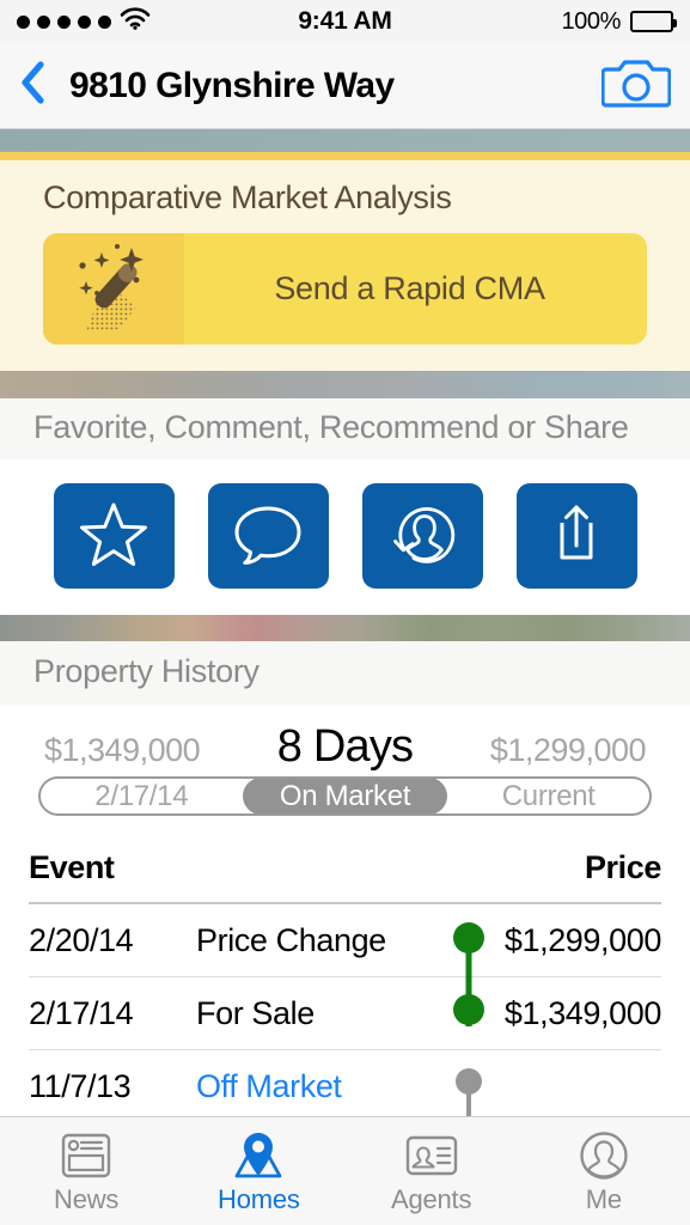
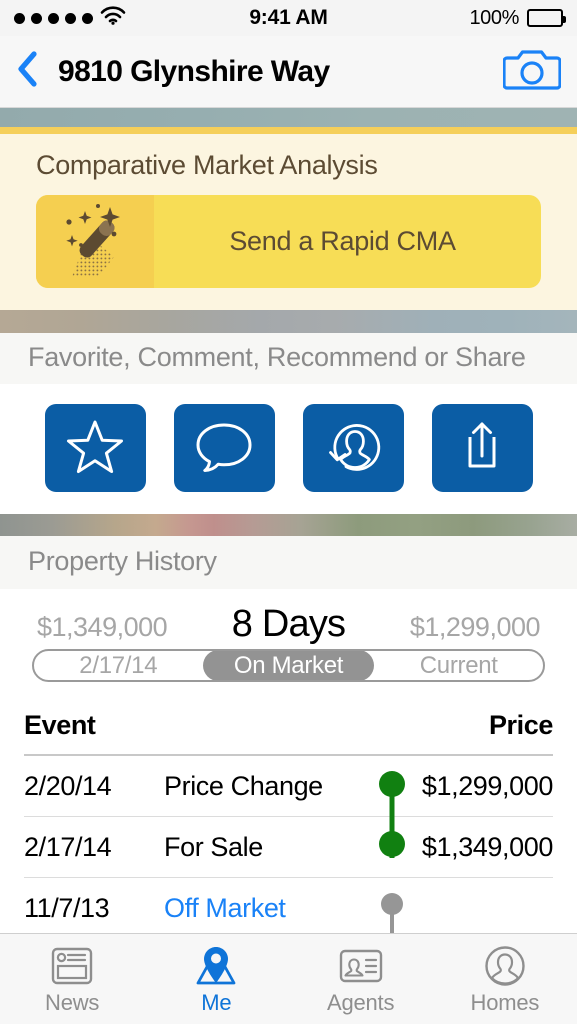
  9:41 AM
  100%
  9810 Glynshire Way
  Comparative Market Analysis
  Send a Rapid CMA
  Favorite, Comment, Recommend or Share
  Property History
  $1,349,000
  8 Days
  $1,299,000
  2/17/14
  On Market
  Current
  Event
  Price
  2/20/14
  Price Change
  $1,299,000
  2/17/14
  For Sale
  $1,349,000
  11/7/13
  Off Market
  News
- Homes
+ Me
  Agents
- Me
+ Homes
